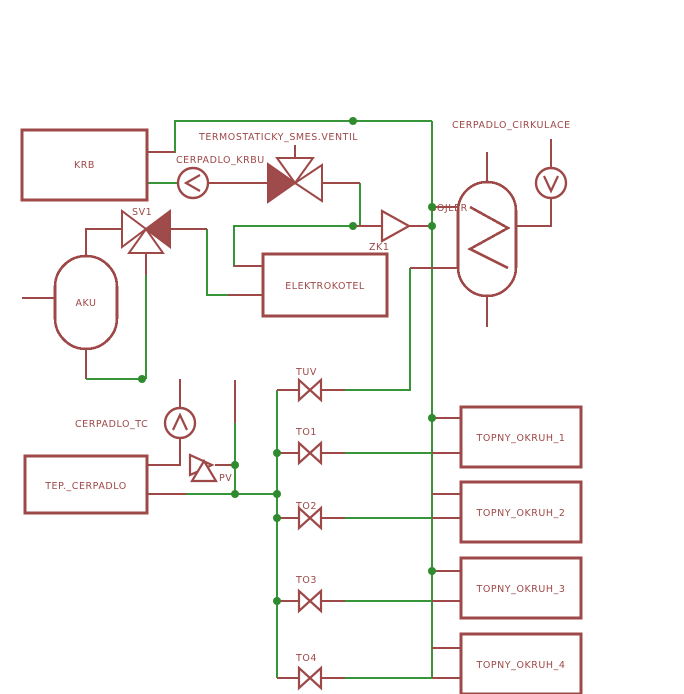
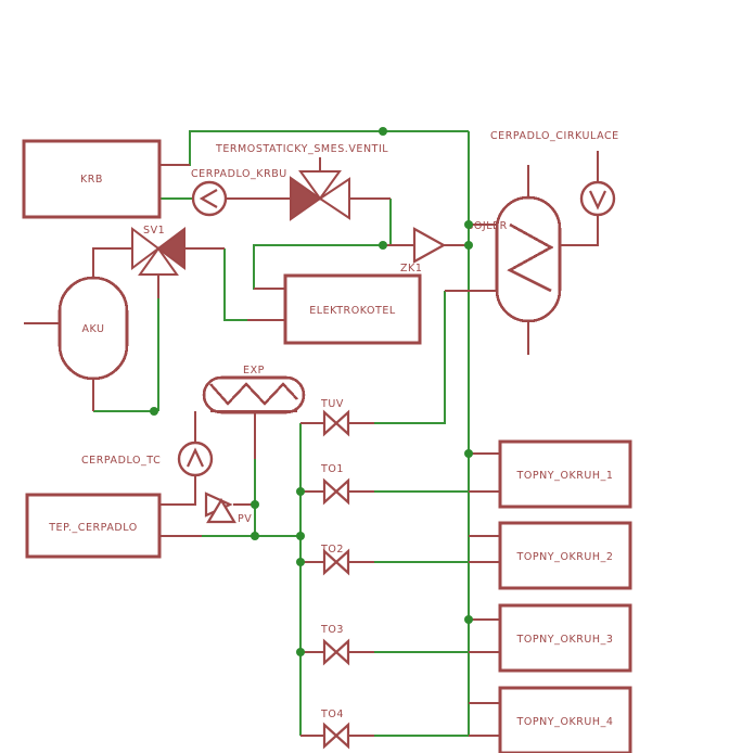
  KRB
  AKU
  ELEKTROKOTEL
  OJLER
+ EXP
  TEP._CERPADLO
  TOPNY_OKRUH_1
  TOPNY_OKRUH_2
  TOPNY_OKRUH_3
  TOPNY_OKRUH_4
  CERPADLO_KRBU
  CERPADLO_CIRKULACE
  CERPADLO_TC
  TERMOSTATICKY_SMES.VENTIL
  SV1
  ZK1
  PV
  TUV
  TO1
  TO2
  TO3
  TO4
